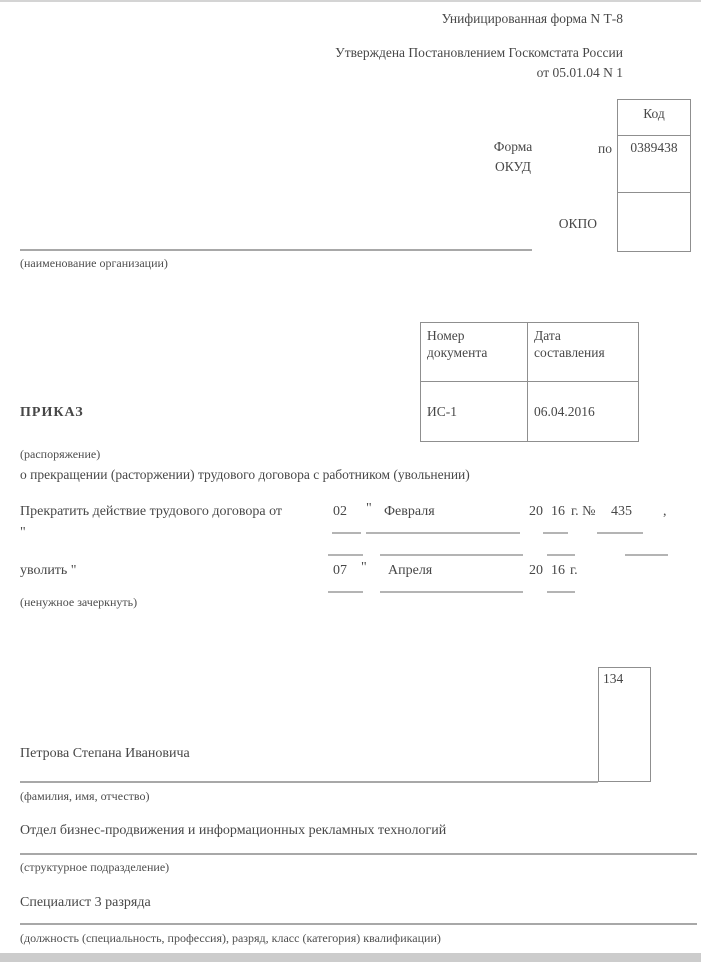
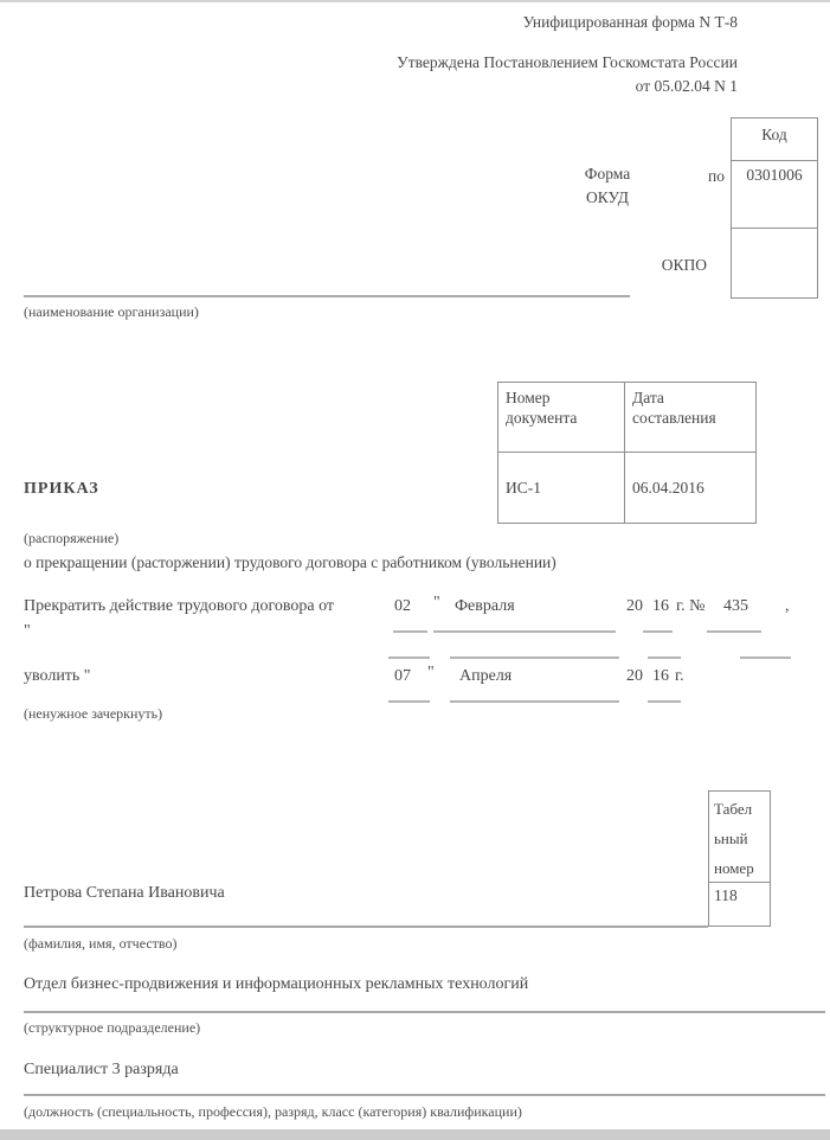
  Унифицированная форма N Т-8
  Утверждена Постановлением Госкомстата России
- от 05.01.04 N 1
+ от 05.02.04 N 1
  Код
- 0389438
+ 0301006
  Форма
  ОКУД
  по
  ОКПО
  (наименование организации)
  Номер документа
  Дата составления
  ИС-1
  06.04.2016
  ПРИКАЗ
  (распоряжение)
  о прекращении (расторжении) трудового договора с работником (увольнении)
  Прекратить действие трудового договора от
  02
  "
  Февраля
  20
  16
  г. №
  435
  ,
  "
  уволить "
  07
  "
  Апреля
  20
  16
  г.
  (ненужное зачеркнуть)
+ Табел
+ ьный
+ номер
- 134
+ 118
  Петрова Степана Ивановича
  (фамилия, имя, отчество)
  Отдел бизнес-продвижения и информационных рекламных технологий
  (структурное подразделение)
  Специалист 3 разряда
  (должность (специальность, профессия), разряд, класс (категория) квалификации)
